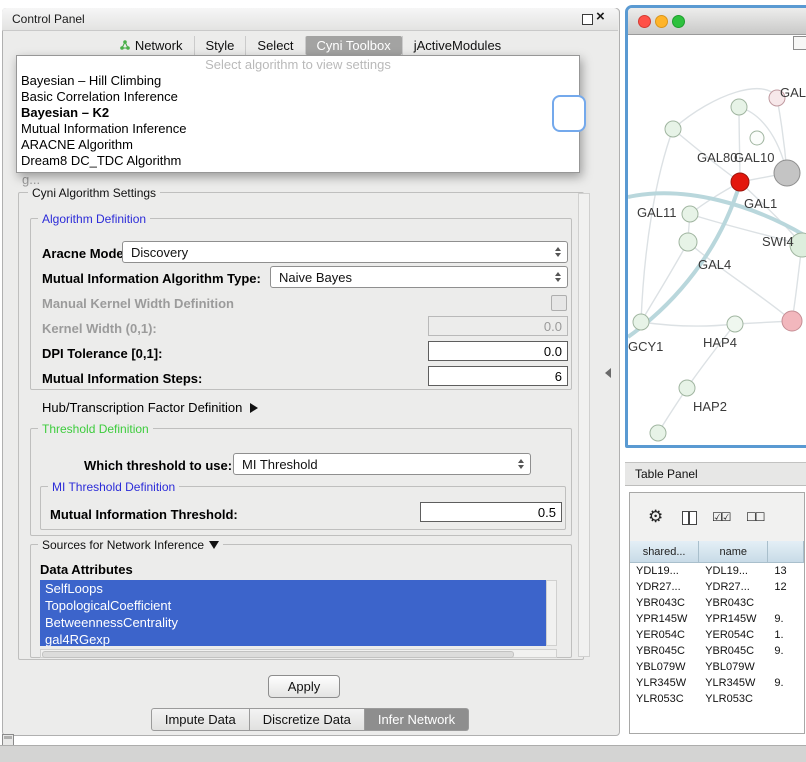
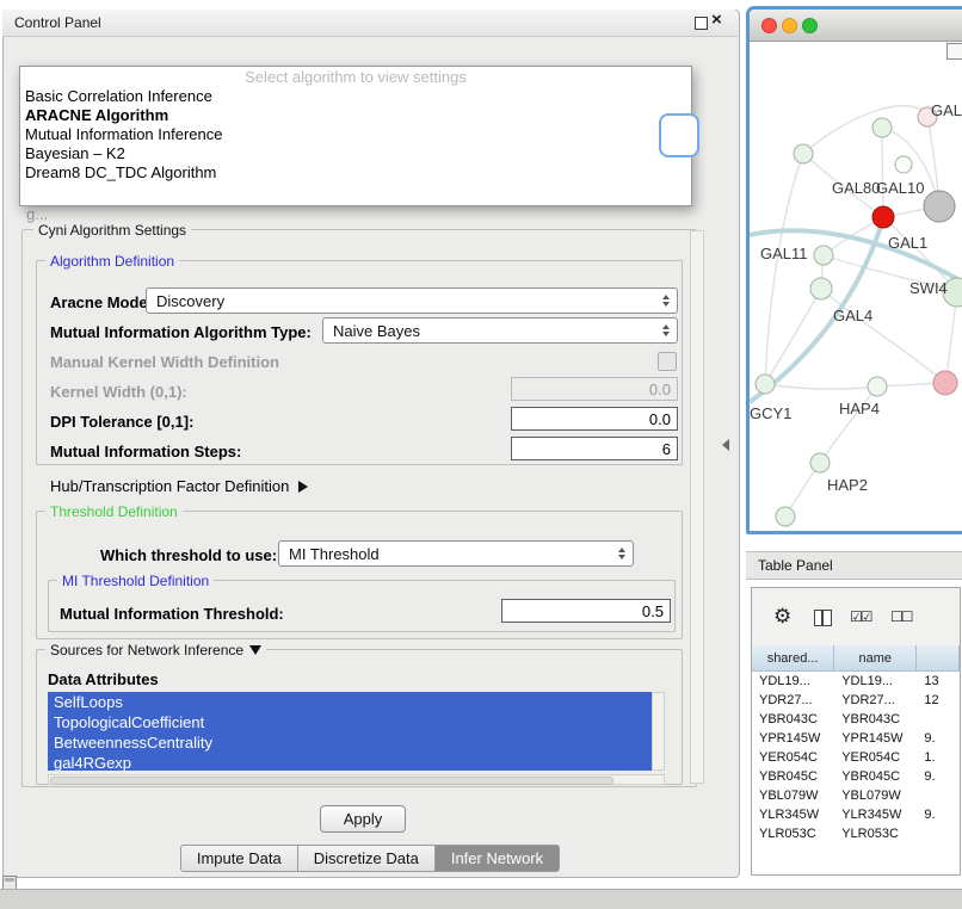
  Control Panel
  ×
- Network
- Style
- Select
- Cyni Toolbox
- jActiveModules
  g...
  Cyni Algorithm Settings
  Algorithm Definition
  Aracne Mode
  Discovery
  Mutual Information Algorithm Type:
  Naive Bayes
  Manual Kernel Width Definition
  Kernel Width (0,1):
  0.0
  DPI Tolerance [0,1]:
  0.0
  Mutual Information Steps:
  6
  Hub/Transcription Factor Definition
  Threshold Definition
  Which threshold to use:
  MI Threshold
  MI Threshold Definition
  Mutual Information Threshold:
  0.5
  Sources for Network Inference
  Data Attributes
  SelfLoops
  TopologicalCoefficient
  BetweennessCentrality
  gal4RGexp
  Apply
  Impute Data
  Discretize Data
  Infer Network
  Select algorithm to view settings
- Bayesian – Hill Climbing
  Basic Correlation Inference
- Bayesian – K2
+ ARACNE Algorithm
  Mutual Information Inference
- ARACNE Algorithm
+ Bayesian – K2
  Dream8 DC_TDC Algorithm
  GAL
  GAL80
  GAL10
  GAL11
  GAL1
  SWI4
  GAL4
  GCY1
  HAP4
  HAP2
  Table Panel
  ⚙
  ☑☑
  ☐☐
  shared...
  name
  YDL19...
  YDL19...
  13
  YDR27...
  YDR27...
  12
  YBR043C
  YBR043C
  YPR145W
  YPR145W
  9.
  YER054C
  YER054C
  1.
  YBR045C
  YBR045C
  9.
  YBL079W
  YBL079W
  YLR345W
  YLR345W
  9.
  YLR053C
  YLR053C
